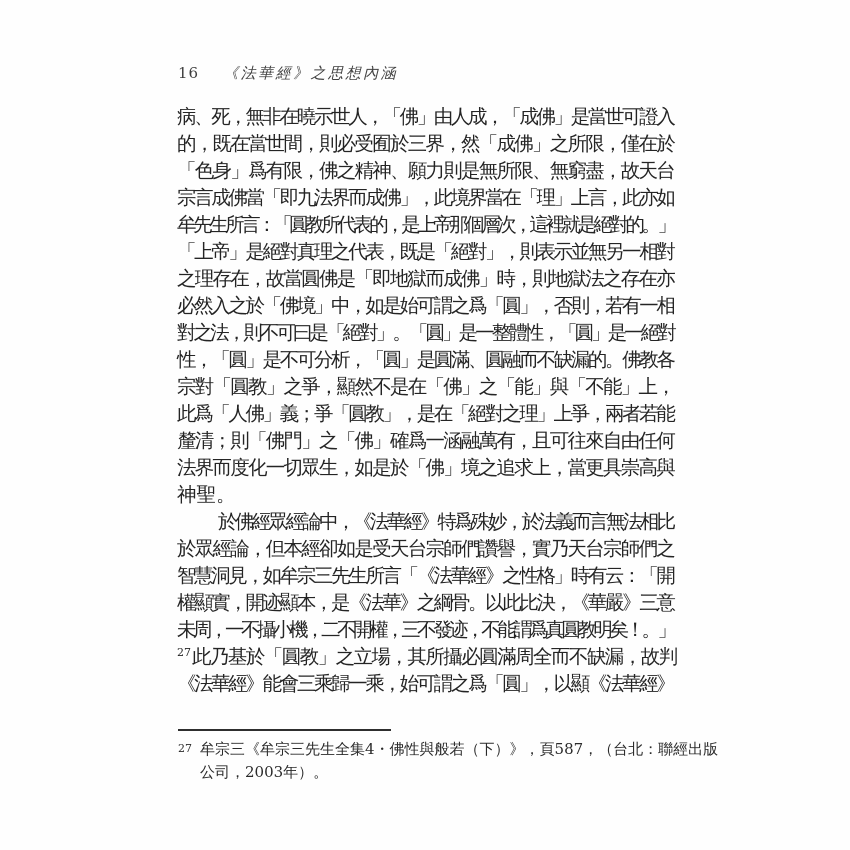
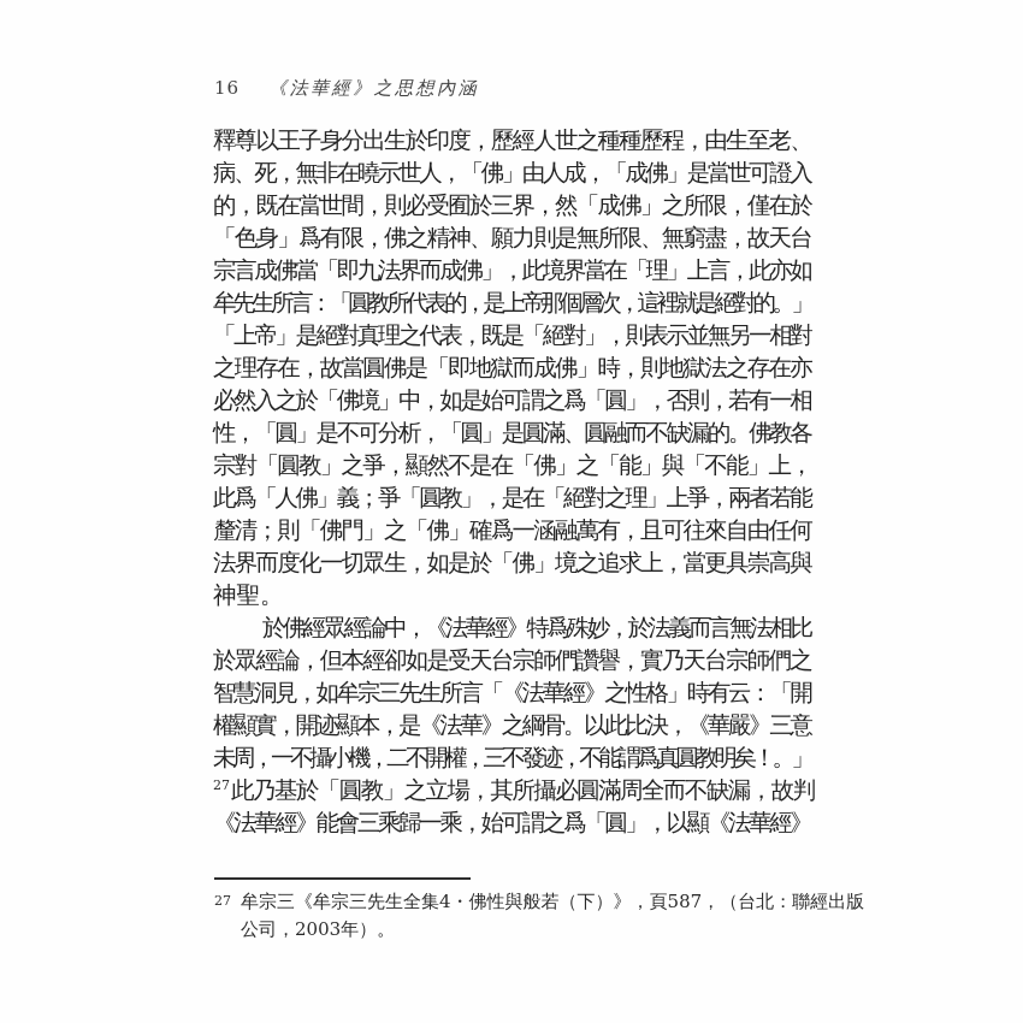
  16
  《法華經》之思想內涵
+ 釋尊以王子身分出生於印度，歷經人世之種種歷程，由生至老、
  病、死，無非在曉示世人，「佛」由人成，「成佛」是當世可證入
  的，既在當世間，則必受囿於三界，然「成佛」之所限，僅在於
  「色身」爲有限，佛之精神、願力則是無所限、無窮盡，故天台
  宗言成佛當「即九法界而成佛」，此境界當在「理」上言，此亦如
  牟先生所言：「圓教所代表的，是上帝那個層次，這裡就是絕對的。」
  「上帝」是絕對真理之代表，既是「絕對」，則表示並無另一相對
  之理存在，故當圓佛是「即地獄而成佛」時，則地獄法之存在亦
  必然入之於「佛境」中，如是始可謂之爲「圓」，否則，若有一相
- 對之法，則不可曰是「絕對」。「圓」是一整體性，「圓」是一絕對
  性，「圓」是不可分析，「圓」是圓滿、圓融而不缺漏的。佛教各
  宗對「圓教」之爭，顯然不是在「佛」之「能」與「不能」上，
  此爲「人佛」義；爭「圓教」，是在「絕對之理」上爭，兩者若能
  釐清；則「佛門」之「佛」確爲一涵融萬有，且可往來自由任何
  法界而度化一切眾生，如是於「佛」境之追求上，當更具崇高與
  神聖。
  於佛經眾經論中，《法華經》特爲殊妙，於法義而言無法相比
  於眾經論，但本經卻如是受天台宗師們讚譽，實乃天台宗師們之
  智慧洞見，如牟宗三先生所言「《法華經》之性格」時有云：「開
  權顯實，開迹顯本，是《法華》之綱骨。以此比決，《華嚴》三意
  未周，一不攝小機，二不開權，三不發迹，不能謂爲真圓教明矣！。」
  27此乃基於「圓教」之立場，其所攝必圓滿周全而不缺漏，故判
  《法華經》能會三乘歸一乘，始可謂之爲「圓」，以顯《法華經》
  27
  牟宗三《牟宗三先生全集4・佛性與般若（下）》，頁587，（台北：聯經出版
  公司，2003年）。
